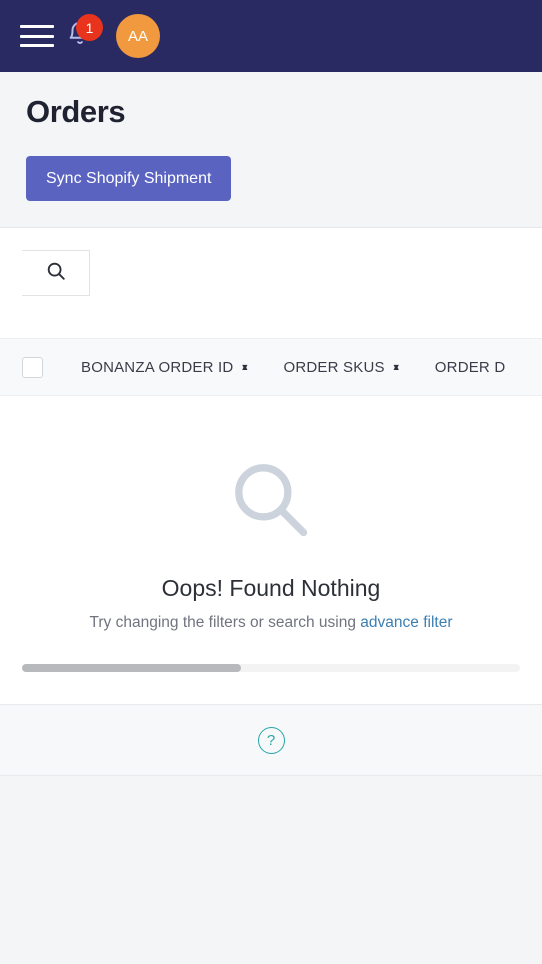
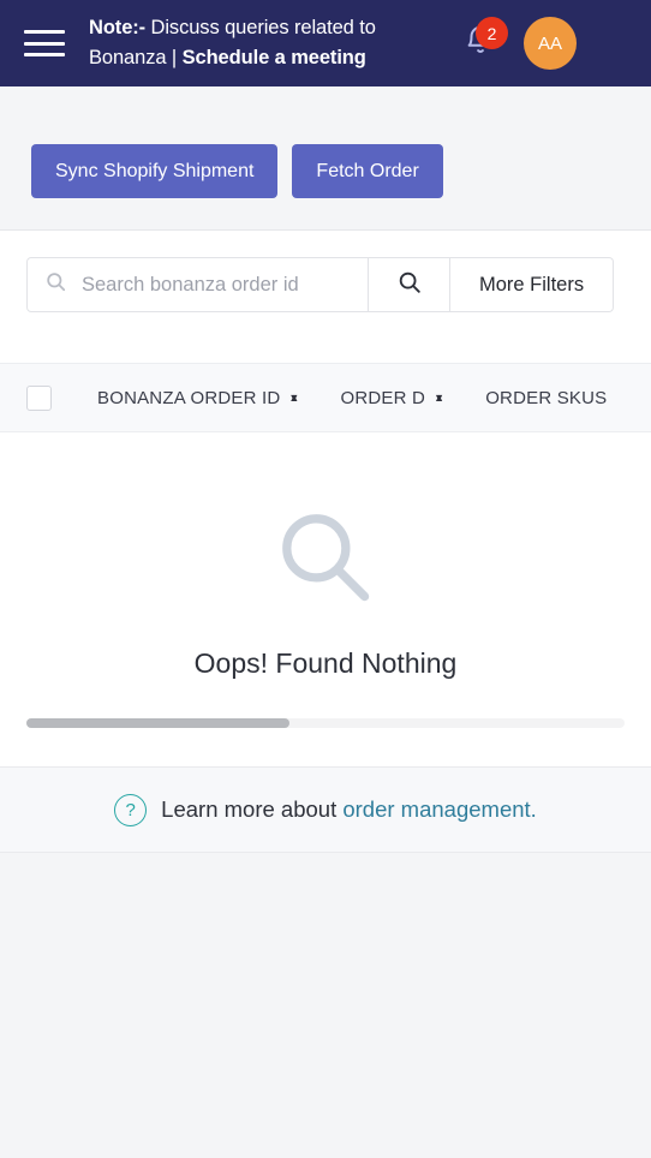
+ Note:- Discuss queries related to Bonanza | Schedule a meeting
- 1
+ 2
  AA
- Orders
  Sync Shopify Shipment
+ Fetch Order
+ Search bonanza order id
+ More Filters
  BONANZA ORDER ID
  ▲
  ▼
- ORDER SKUS
+ ORDER D
  ▲
  ▼
- ORDER D
+ ORDER SKUS
  Oops! Found Nothing
- Try changing the filters or search using advance filter
  ?
+ Learn more about order management.
